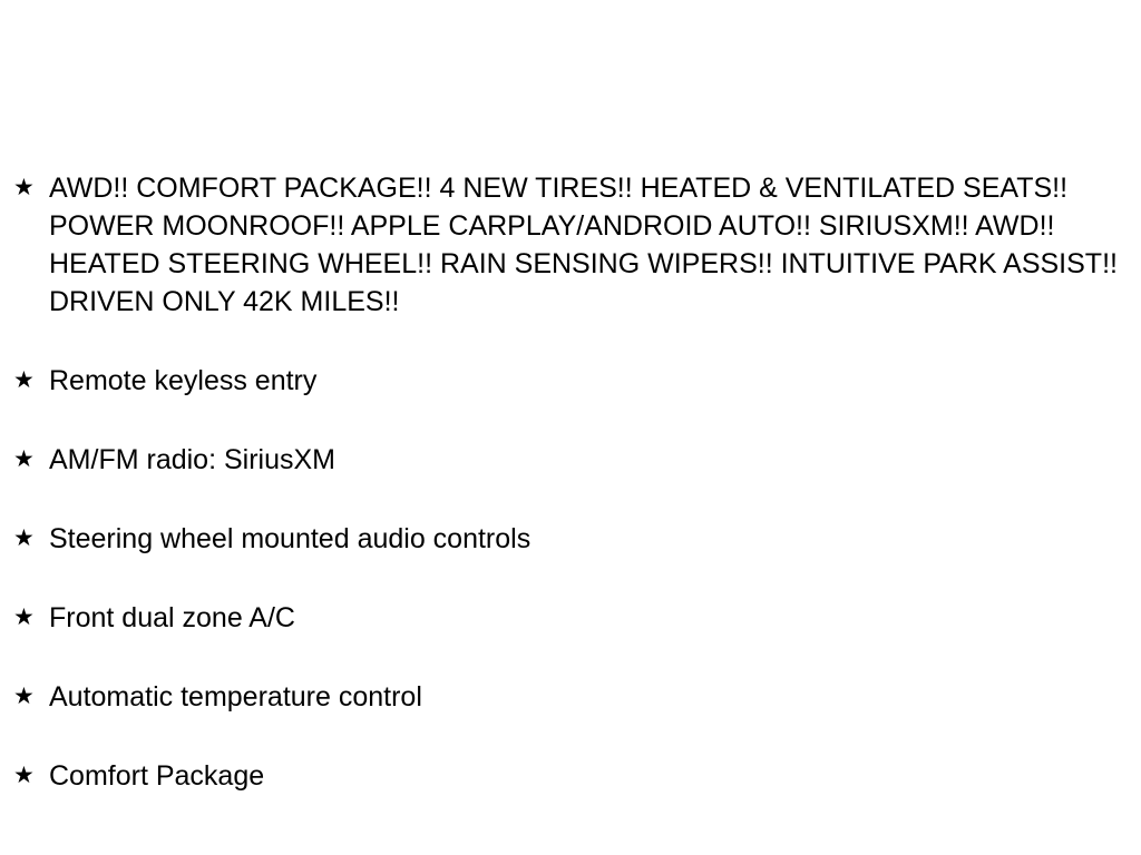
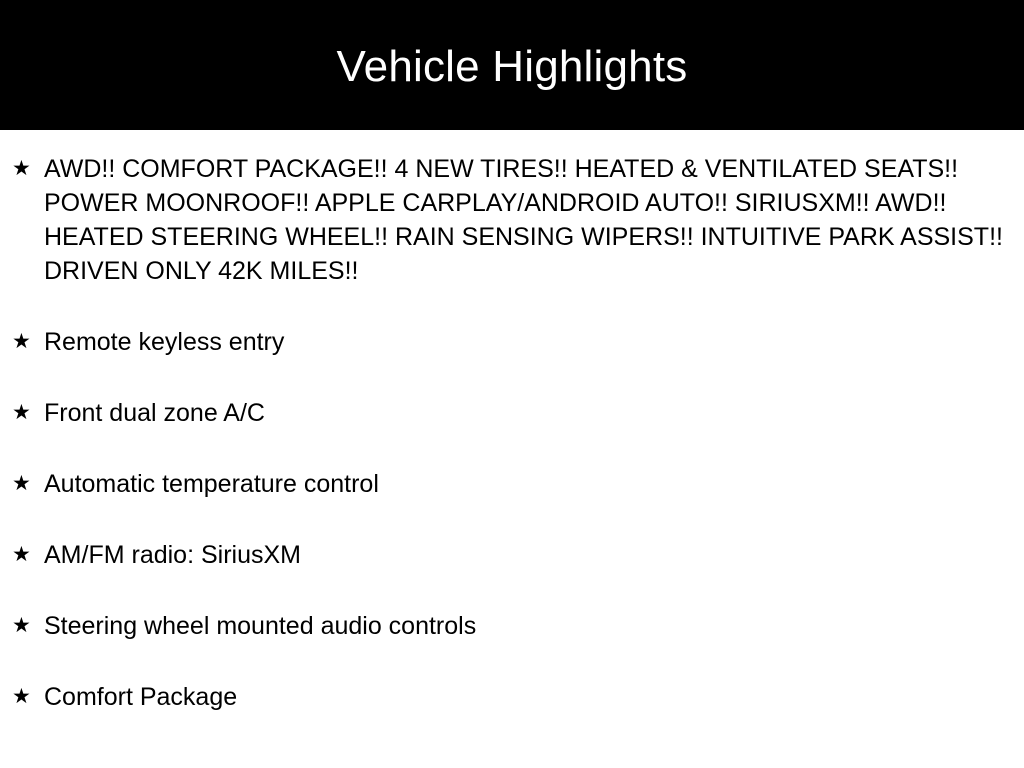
+ Vehicle Highlights
  ★
  AWD!! COMFORT PACKAGE!! 4 NEW TIRES!! HEATED & VENTILATED SEATS!! POWER MOONROOF!! APPLE CARPLAY/ANDROID AUTO!! SIRIUSXM!! AWD!! HEATED STEERING WHEEL!! RAIN SENSING WIPERS!! INTUITIVE PARK ASSIST!! DRIVEN ONLY 42K MILES!!
  ★
  Remote keyless entry
  ★
- AM/FM radio: SiriusXM
+ Front dual zone A/C
  ★
- Steering wheel mounted audio controls
+ Automatic temperature control
  ★
- Front dual zone A/C
+ AM/FM radio: SiriusXM
  ★
- Automatic temperature control
+ Steering wheel mounted audio controls
  ★
  Comfort Package
